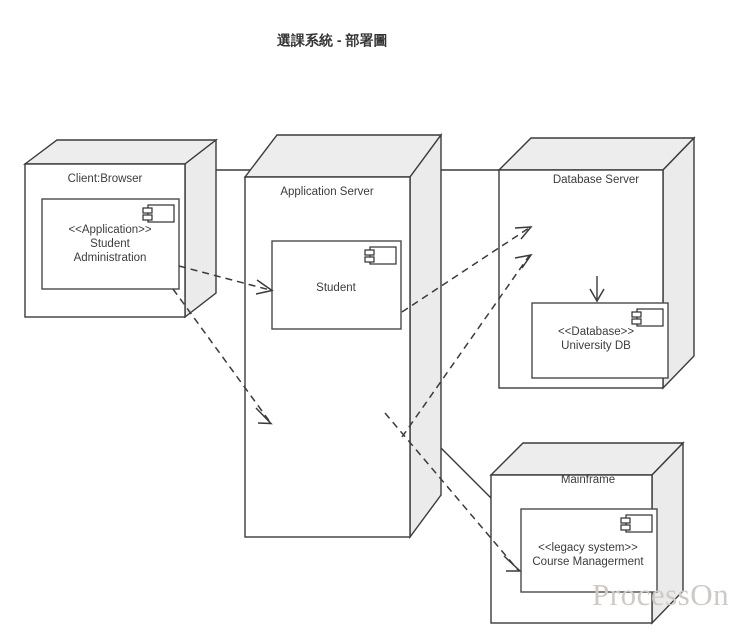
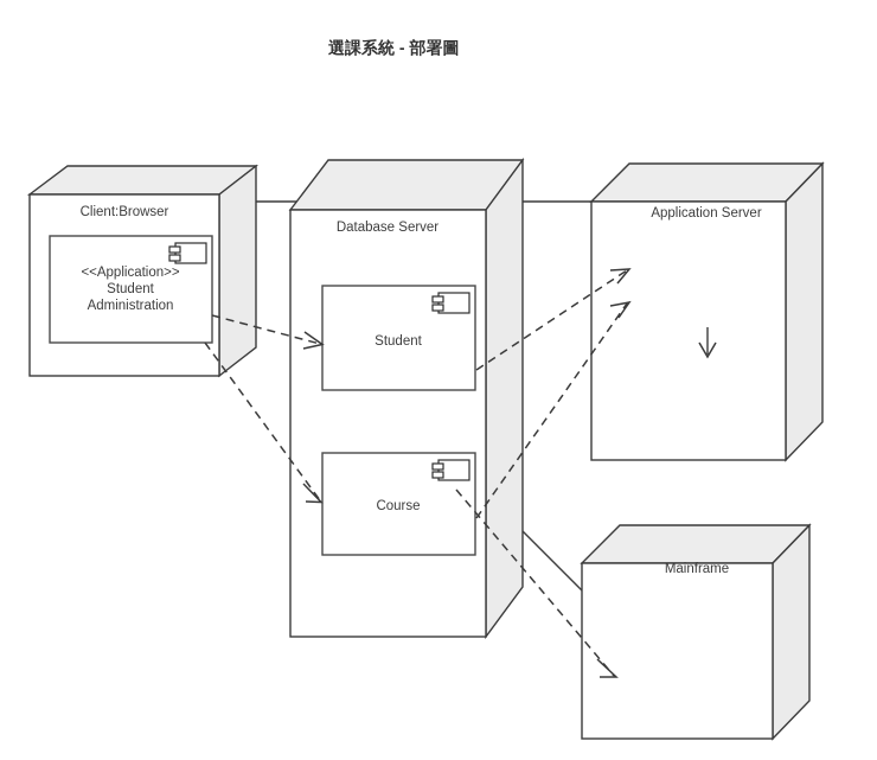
  選課系統 - 部署圖
  Client:Browser
  <<Application>>
  Student
  Administration
- Application Server
+ Database Server
  Student
+ Course
- Database Server
+ Application Server
- <<Database>>
- University DB
  Mainframe
- <<legacy system>>
- Course Managerment
- ProcessOn
